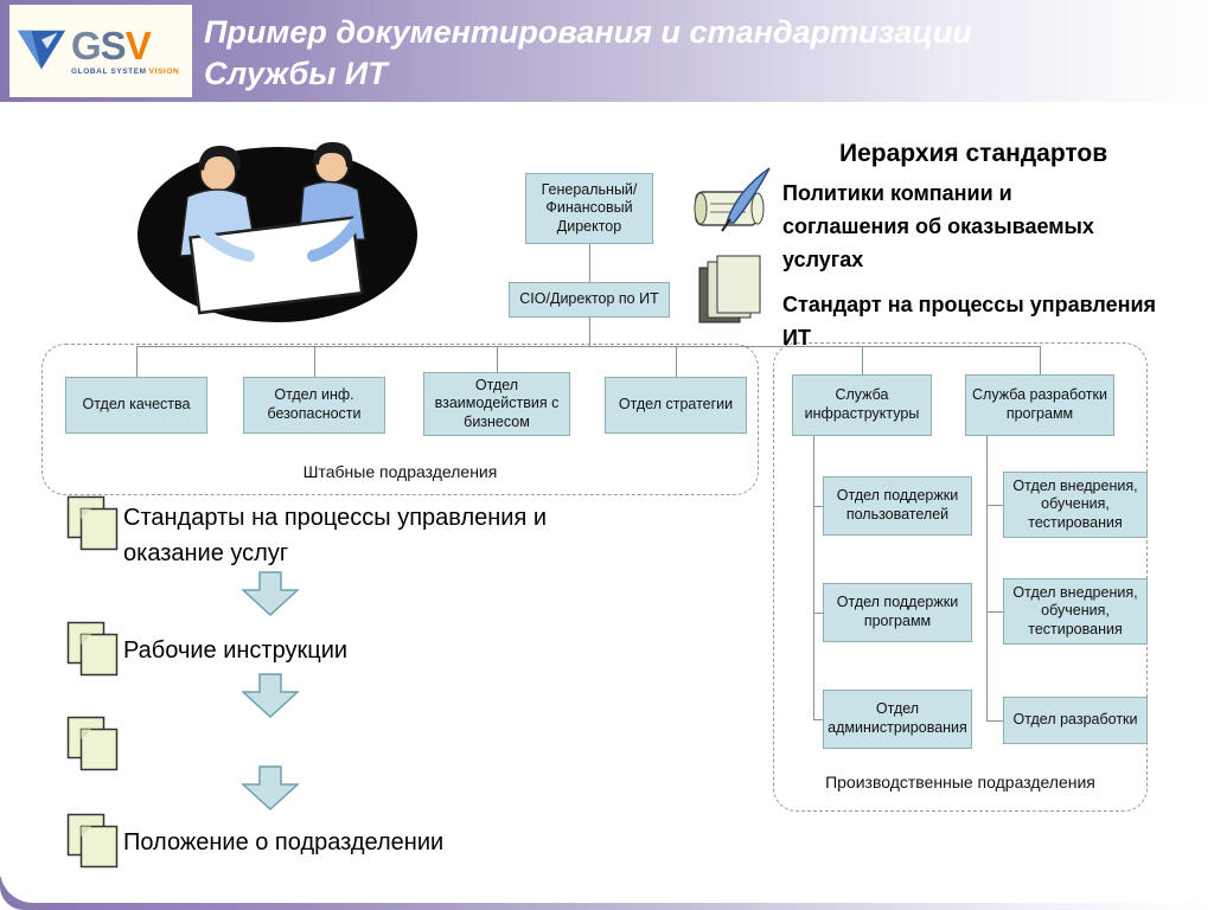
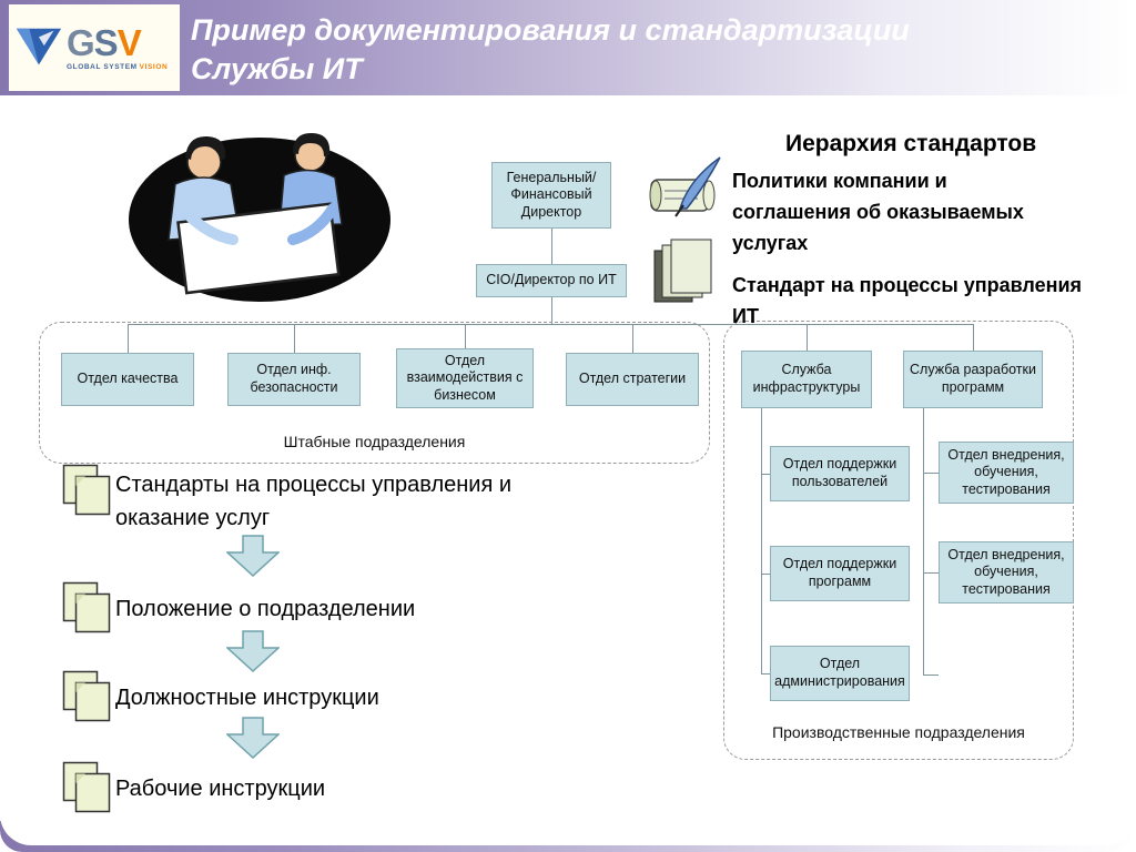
  GSV
  Пример документирования и стандартизации
  Службы ИТ
  Генеральный/
  Финансовый
  Директор
  CIO/Директор по ИТ
  Отдел качества
  Отдел инф.
  безопасности
  Отдел
  взаимодействия с
  бизнесом
  Отдел стратегии
  Штабные подразделения
  Служба
  инфраструктуры
  Служба разработки
  программ
  Отдел поддержки
  пользователей
  Отдел поддержки
  программ
  Отдел
  администрирования
  Отдел внедрения,
  обучения,
  тестирования
  Отдел внедрения,
  обучения,
  тестирования
- Отдел разработки
  Производственные подразделения
  Иерархия стандартов
  Политики компании и
  соглашения об оказываемых
  услугах
  Стандарт на процессы управления
  ИТ
  Стандарты на процессы управления и
  оказание услуг
- Рабочие инструкции
+ Положение о подразделении
+ Должностные инструкции
- Положение о подразделении
+ Рабочие инструкции
